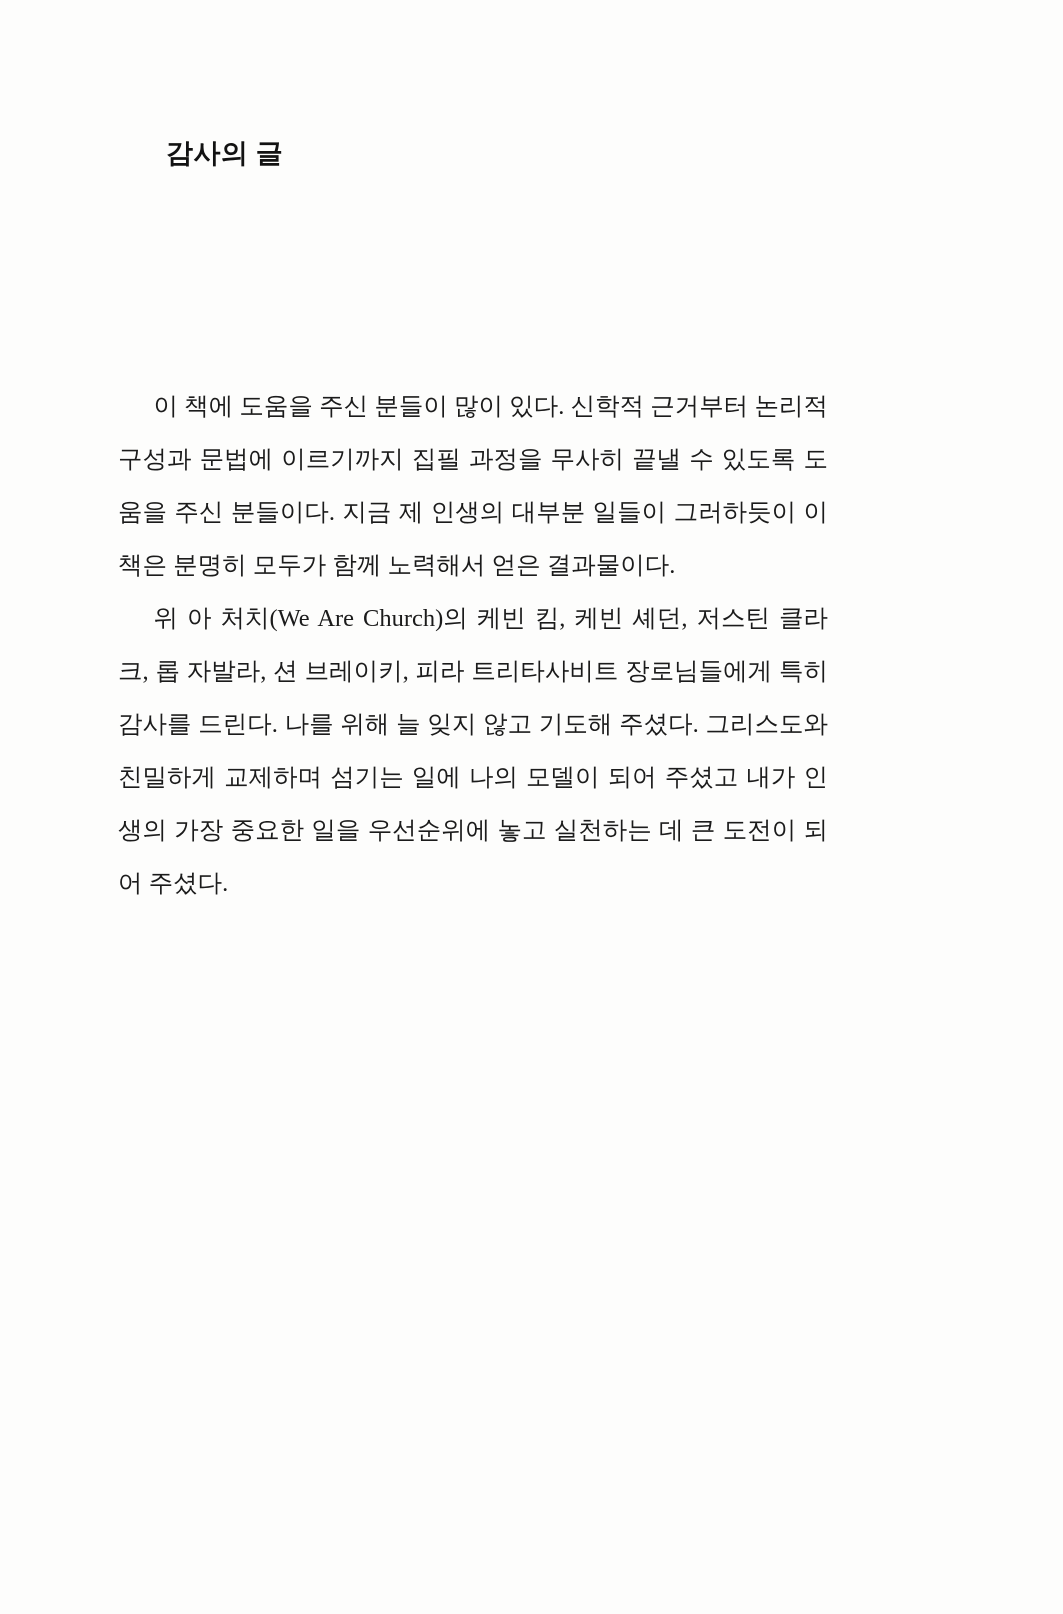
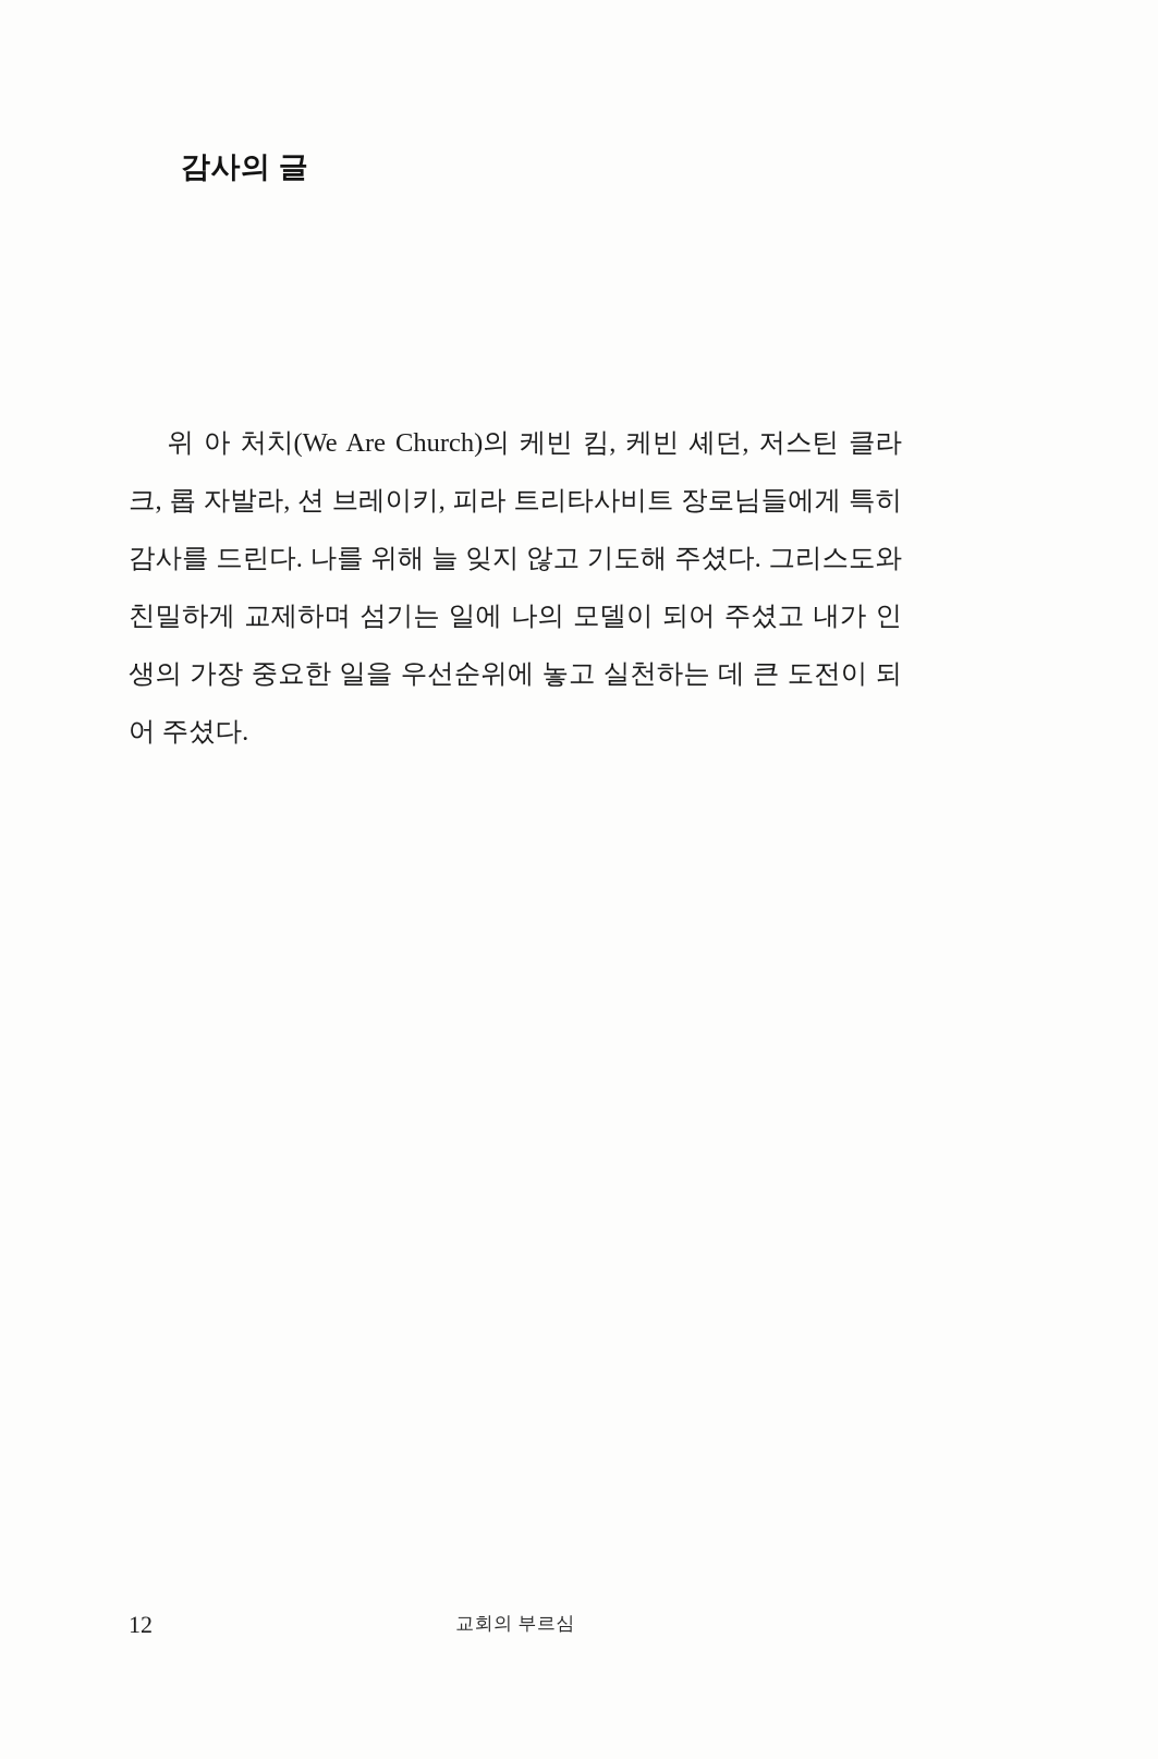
  감사의 글
- 이 책에 도움을 주신 분들이 많이 있다. 신학적 근거부터 논리적 구성과 문법에 이르기까지 집필 과정을 무사히 끝낼 수 있도록 도움을 주신 분들이다. 지금 제 인생의 대부분 일들이 그러하듯이 이 책은 분명히 모두가 함께 노력해서 얻은 결과물이다.
  위 아 처치(We Are Church)의 케빈 킴, 케빈 셰던, 저스틴 클라크, 롭 자발라, 션 브레이키, 피라 트리타사비트 장로님들에게 특히 감사를 드린다. 나를 위해 늘 잊지 않고 기도해 주셨다. 그리스도와 친밀하게 교제하며 섬기는 일에 나의 모델이 되어 주셨고 내가 인생의 가장 중요한 일을 우선순위에 놓고 실천하는 데 큰 도전이 되어 주셨다.
+ 12
+ 교회의 부르심
